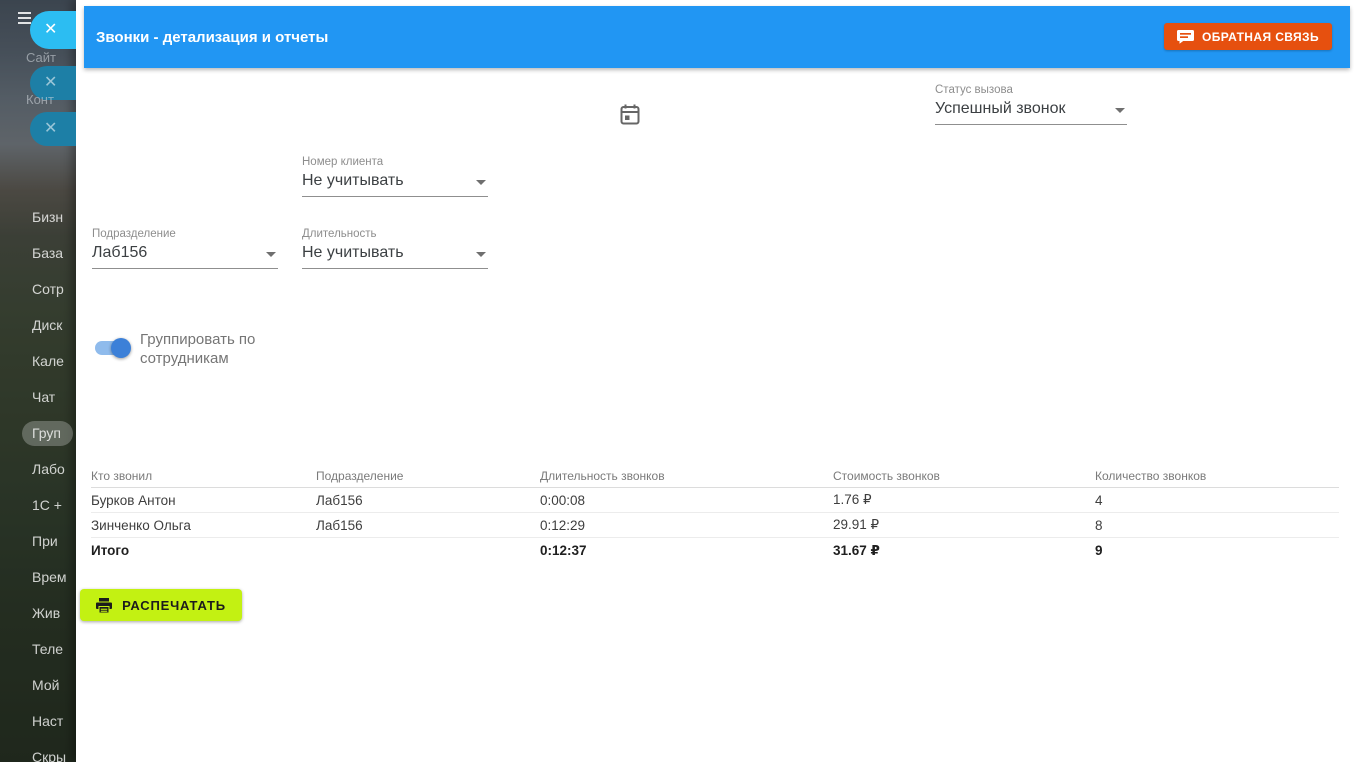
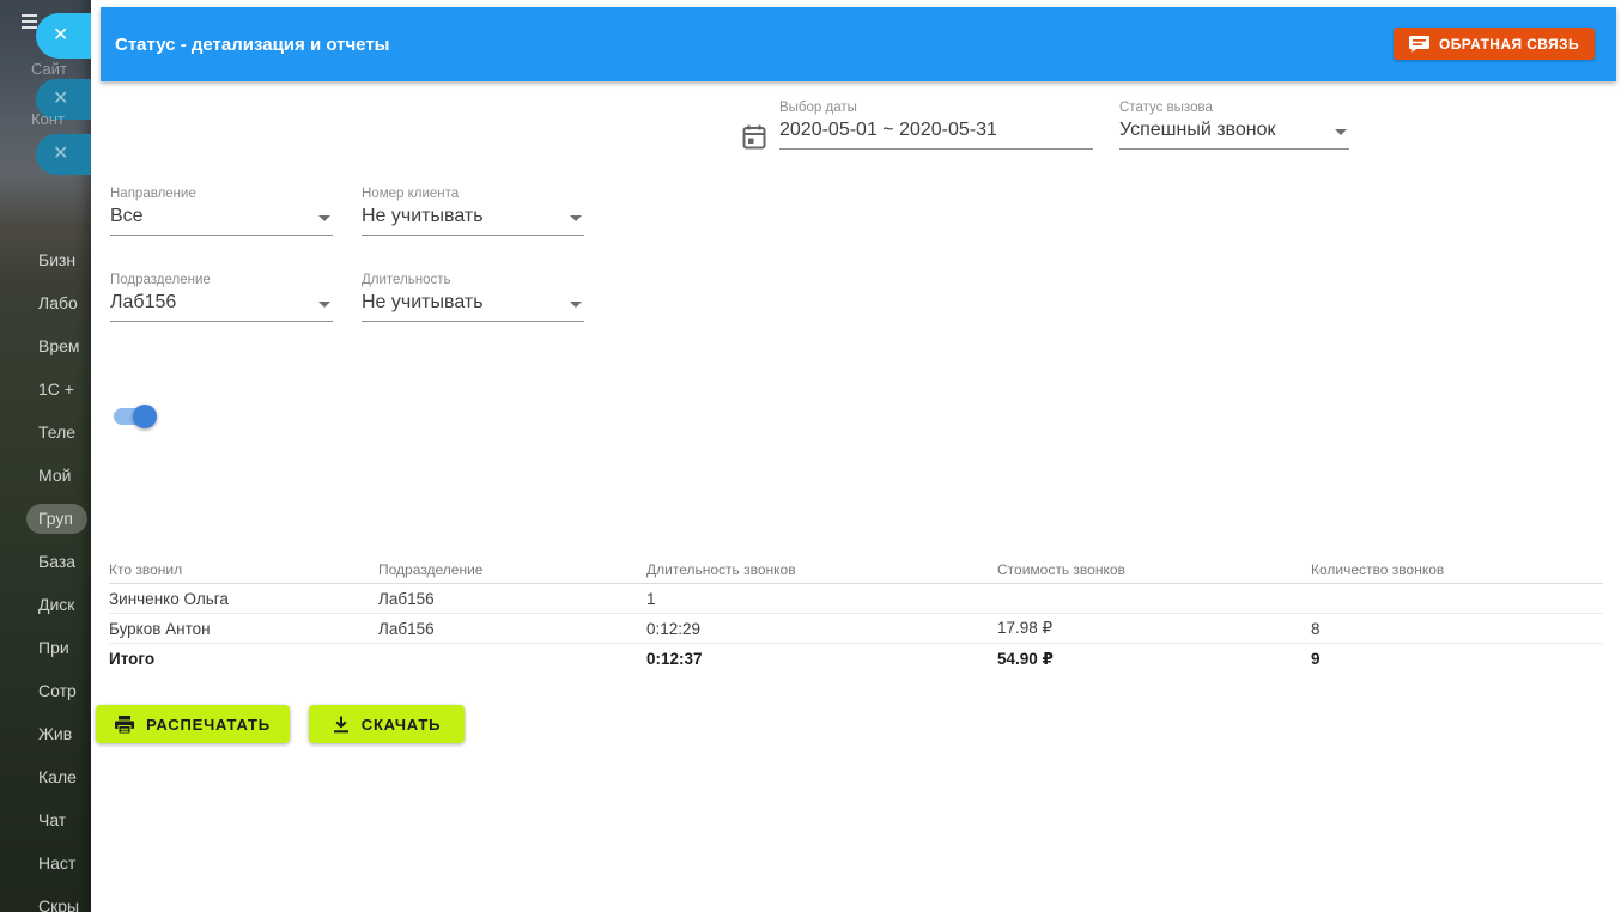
  ✕
  ✕
  ✕
  Сайт
  Конт
  Бизн
- База
+ Лабо
- Сотр
+ Врем
- Диск
+ 1С +
- Кале
+ Теле
- Чат
+ Мой
  Груп
- Лабо
+ База
- 1С +
+ Диск
  При
- Врем
+ Сотр
  Жив
- Теле
+ Кале
- Мой
+ Чат
  Наст
  Скры
- Звонки - детализация и отчеты
+ Статус - детализация и отчеты
  ОБРАТНАЯ СВЯЗЬ
+ Выбор даты
+ 2020-05-01 ~ 2020-05-31
  Статус вызова
  Успешный звонок
+ Направление
+ Все
  Номер клиента
  Не учитывать
  Подразделение
  Лаб156
  Длительность
  Не учитывать
- Группировать по сотрудникам
  Кто звонил
  Подразделение
  Длительность звонков
  Стоимость звонков
  Количество звонков
- Бурков Антон
+ Зинченко Ольга
  Лаб156
- 0:00:08
- 1.76 ₽
- 4
+ 1
- Зинченко Ольга
+ Бурков Антон
  Лаб156
  0:12:29
- 29.91 ₽
+ 17.98 ₽
  8
  Итого
  0:12:37
- 31.67 ₽
+ 54.90 ₽
  9
  РАСПЕЧАТАТЬ
+ СКАЧАТЬ
